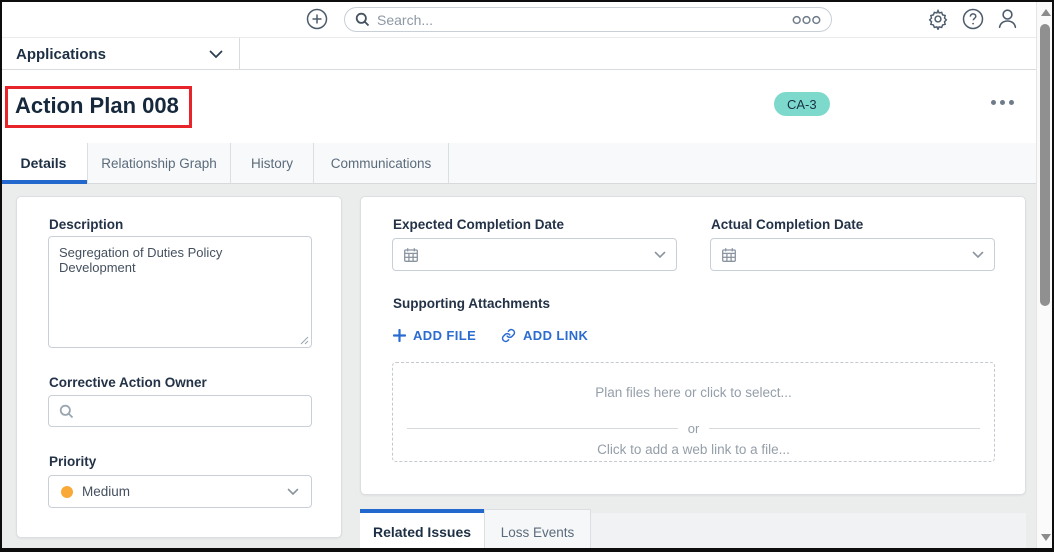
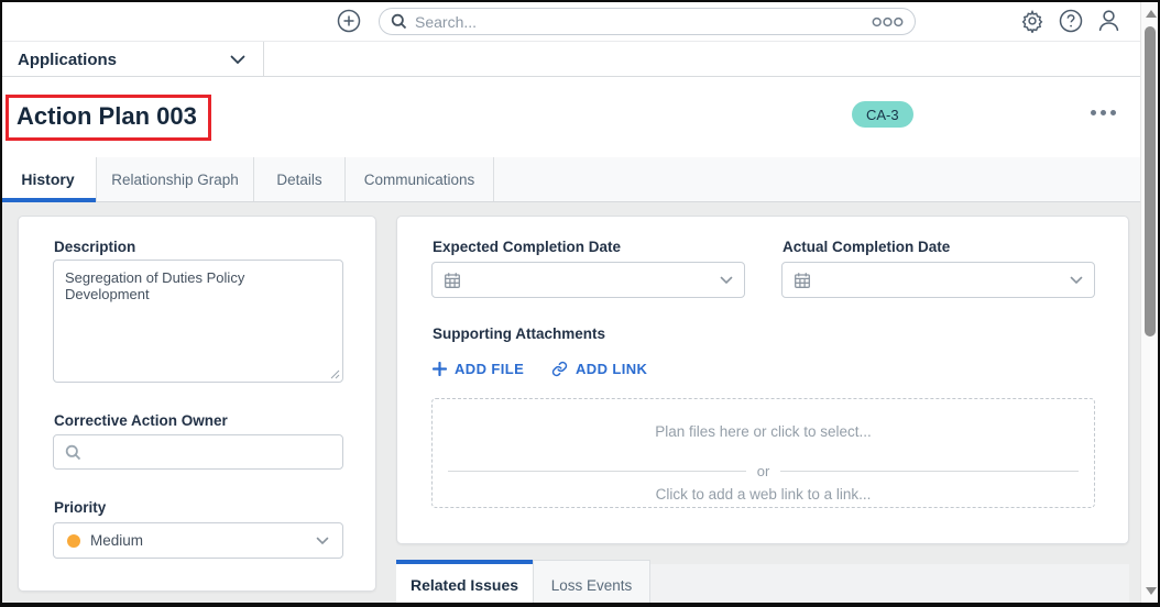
  Search...
  Applications
- Action Plan 008
+ Action Plan 003
  CA-3
- Details
+ History
  Relationship Graph
- History
+ Details
  Communications
  Description
  Corrective Action Owner
  Priority
  Medium
  Expected Completion Date
  Actual Completion Date
  Supporting Attachments
  ADD FILE
  ADD LINK
  Plan files here or click to select...
  or
- Click to add a web link to a file...
+ Click to add a web link to a link...
  Related Issues
  Loss Events
